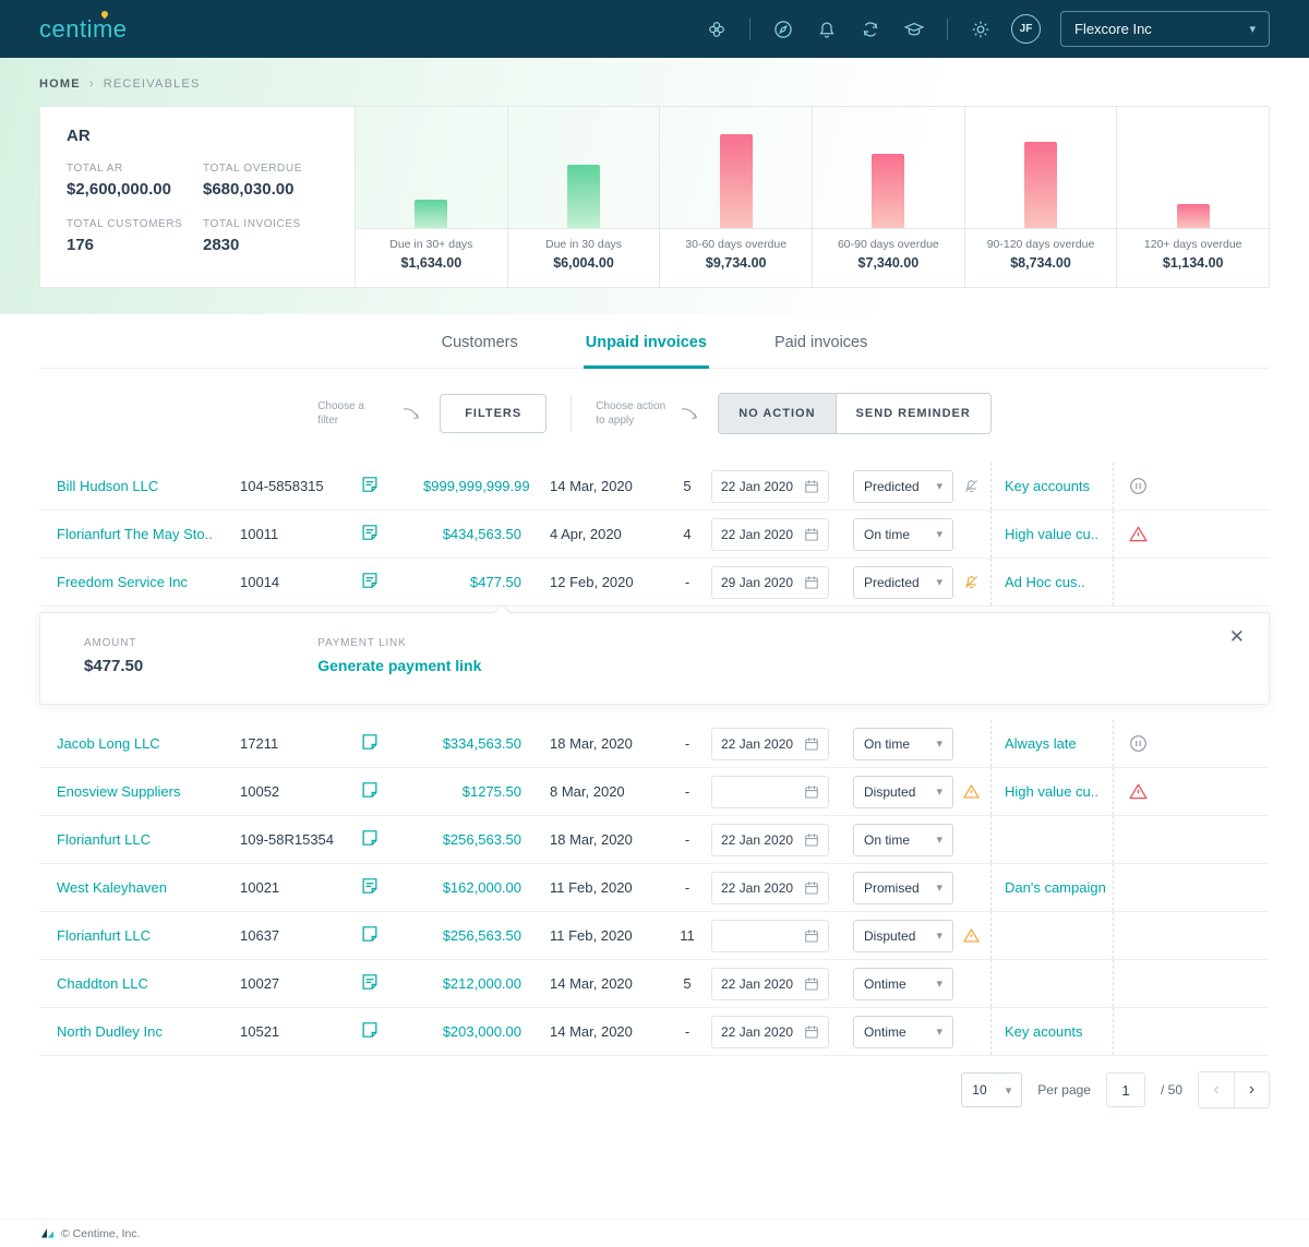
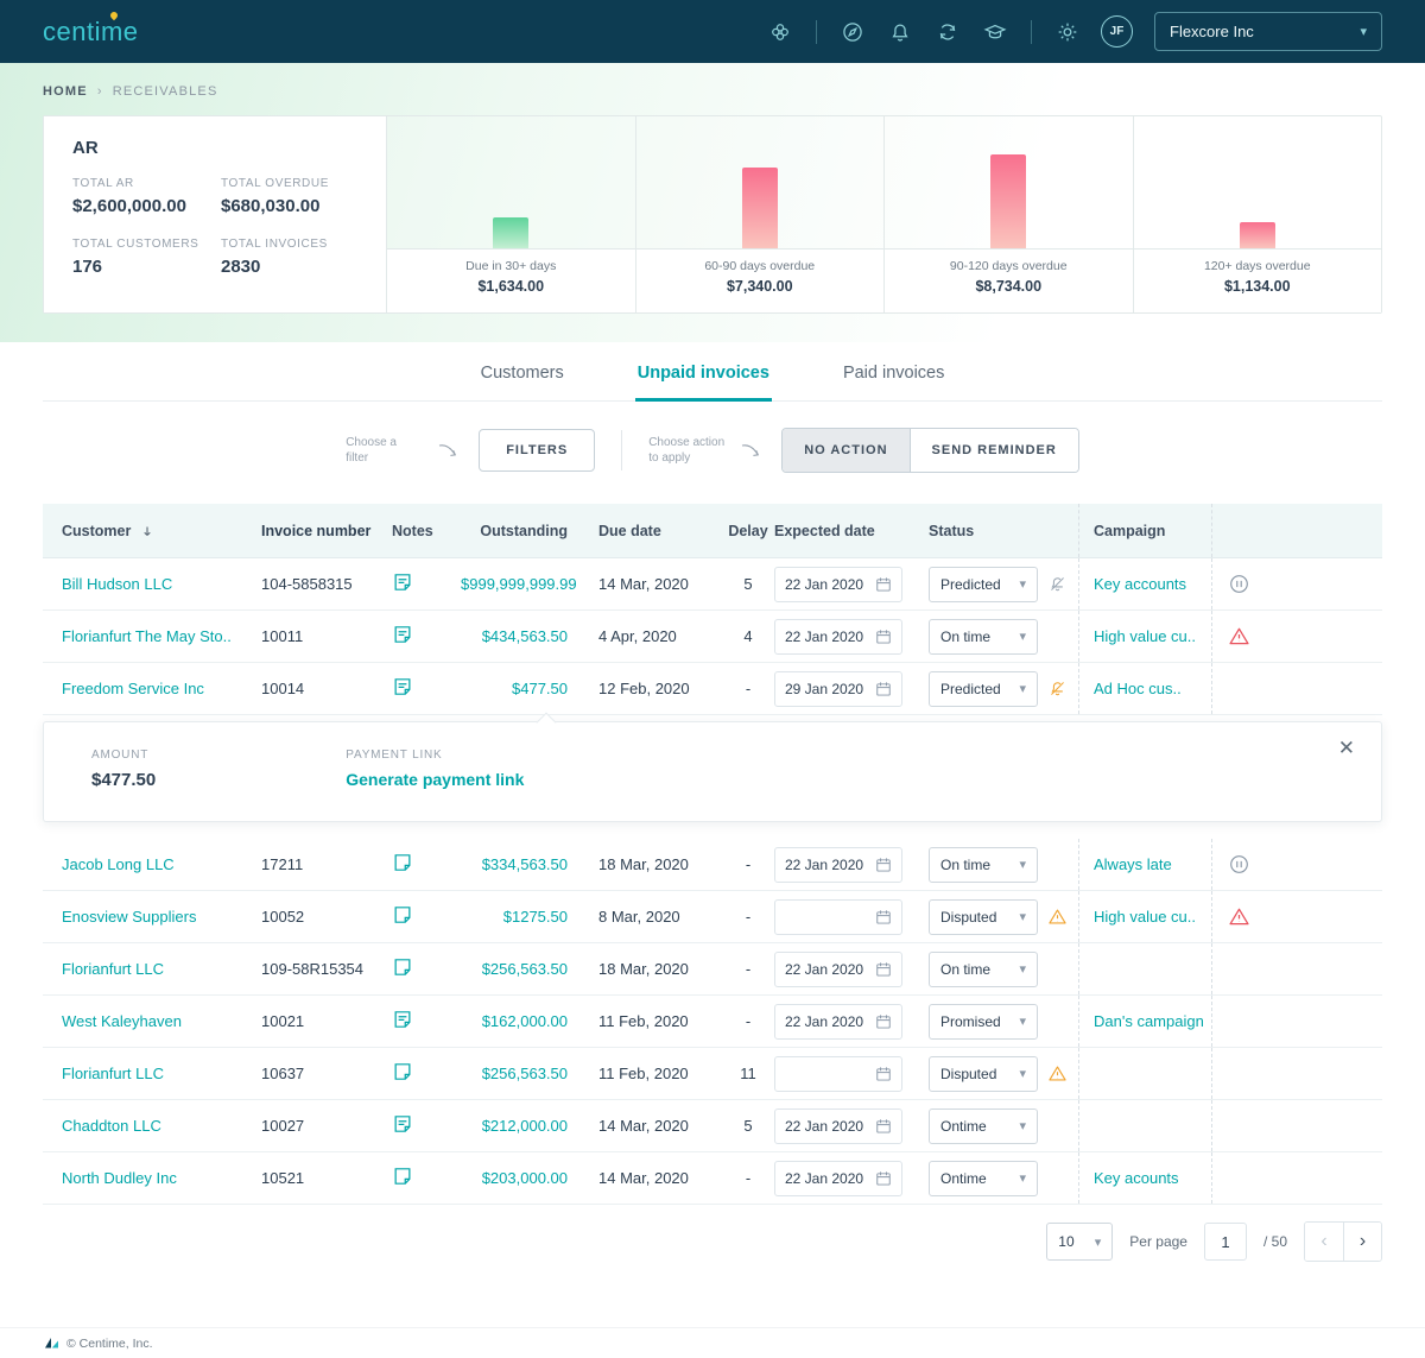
  centime
  JF
  Flexcore Inc
  ▾
  HOME
  ›
  RECEIVABLES
  AR
  TOTAL AR
  $2,600,000.00
  TOTAL OVERDUE
  $680,030.00
  TOTAL CUSTOMERS
  176
  TOTAL INVOICES
  2830
  Due in 30+ days
  $1,634.00
- Due in 30 days
- $6,004.00
- 30-60 days overdue
- $9,734.00
  60-90 days overdue
  $7,340.00
  90-120 days overdue
  $8,734.00
  120+ days overdue
  $1,134.00
  Customers
  Unpaid invoices
  Paid invoices
  Choose a filter
  FILTERS
  Choose action to apply
  NO ACTION
  SEND REMINDER
+ Customer
+ Invoice number
+ Notes
+ Outstanding
+ Due date
+ Delay
+ Expected date
+ Status
+ Campaign
  Bill Hudson LLC
  104-5858315
  $999,999,999.99
  14 Mar, 2020
  5
  22 Jan 2020
  Predicted
  ▾
  Key accounts
  Florianfurt The May Sto..
  10011
  $434,563.50
  4 Apr, 2020
  4
  22 Jan 2020
  On time
  ▾
  High value cu..
  Freedom Service Inc
  10014
  $477.50
  12 Feb, 2020
  -
  29 Jan 2020
  Predicted
  ▾
  Ad Hoc cus..
  AMOUNT
  $477.50
  PAYMENT LINK
  Generate payment link
  ✕
  Jacob Long LLC
  17211
  $334,563.50
  18 Mar, 2020
  -
  22 Jan 2020
  On time
  ▾
  Always late
  Enosview Suppliers
  10052
  $1275.50
  8 Mar, 2020
  -
  Disputed
  ▾
  High value cu..
  Florianfurt LLC
  109-58R15354
  $256,563.50
  18 Mar, 2020
  -
  22 Jan 2020
  On time
  ▾
  West Kaleyhaven
  10021
  $162,000.00
  11 Feb, 2020
  -
  22 Jan 2020
  Promised
  ▾
  Dan's campaign
  Florianfurt LLC
  10637
  $256,563.50
  11 Feb, 2020
  11
  Disputed
  ▾
  Chaddton LLC
  10027
  $212,000.00
  14 Mar, 2020
  5
  22 Jan 2020
  Ontime
  ▾
  North Dudley Inc
  10521
  $203,000.00
  14 Mar, 2020
  -
  22 Jan 2020
  Ontime
  ▾
  Key acounts
  10
  ▾
  Per page
  1
  / 50
  ‹
  ›
  © Centime, Inc.
